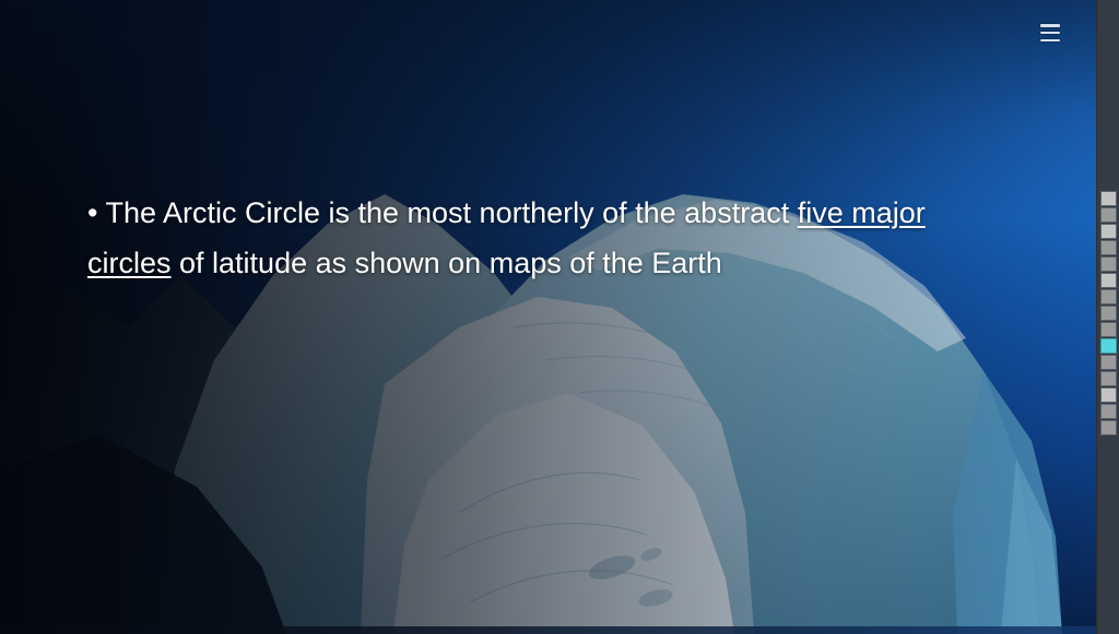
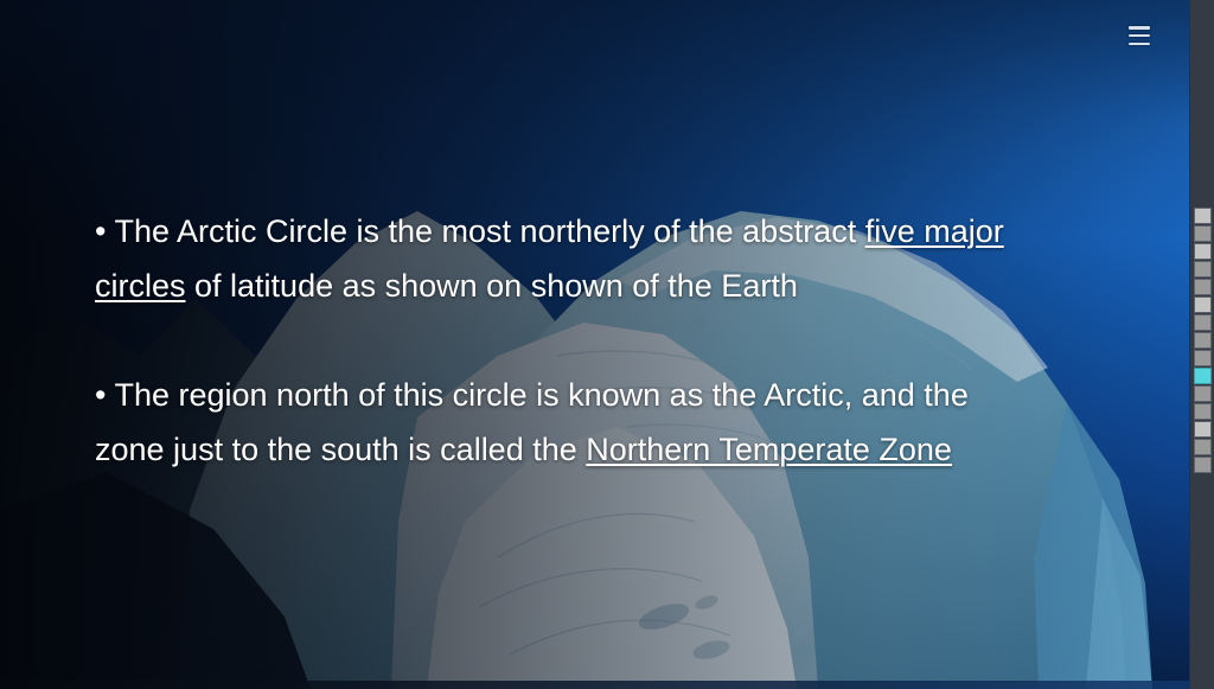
- • The Arctic Circle is the most northerly of the abstract five major circles of latitude as shown on maps of the Earth
+ • The Arctic Circle is the most northerly of the abstract five major circles of latitude as shown on shown of the Earth
+ • The region north of this circle is known as the Arctic, and the zone just to the south is called the Northern Temperate Zone
